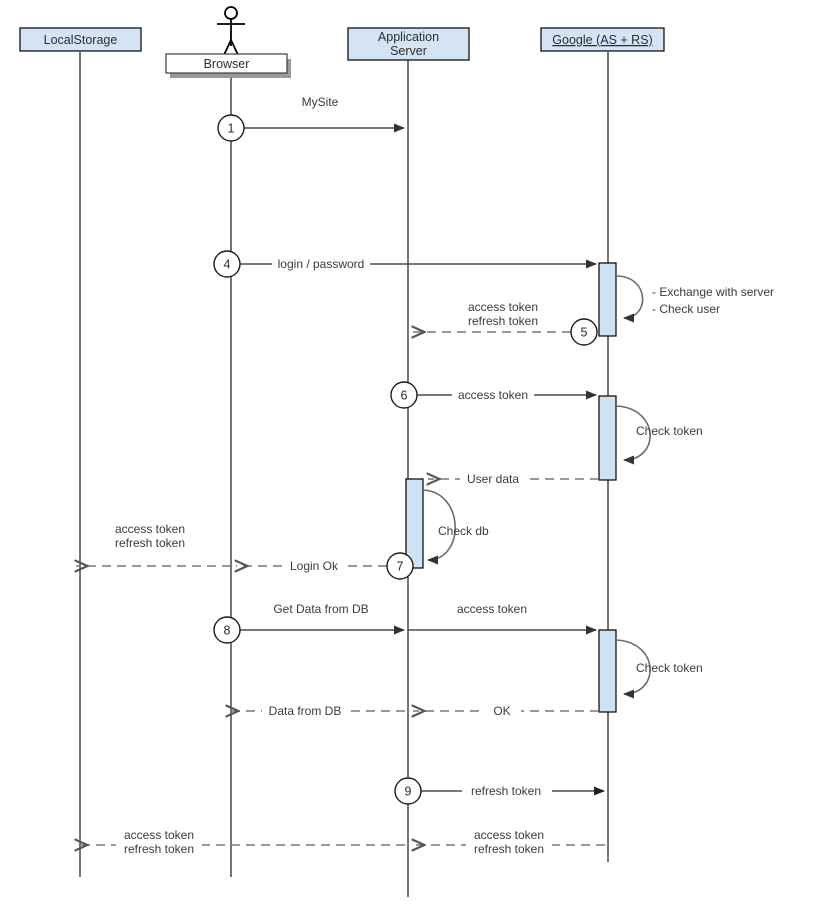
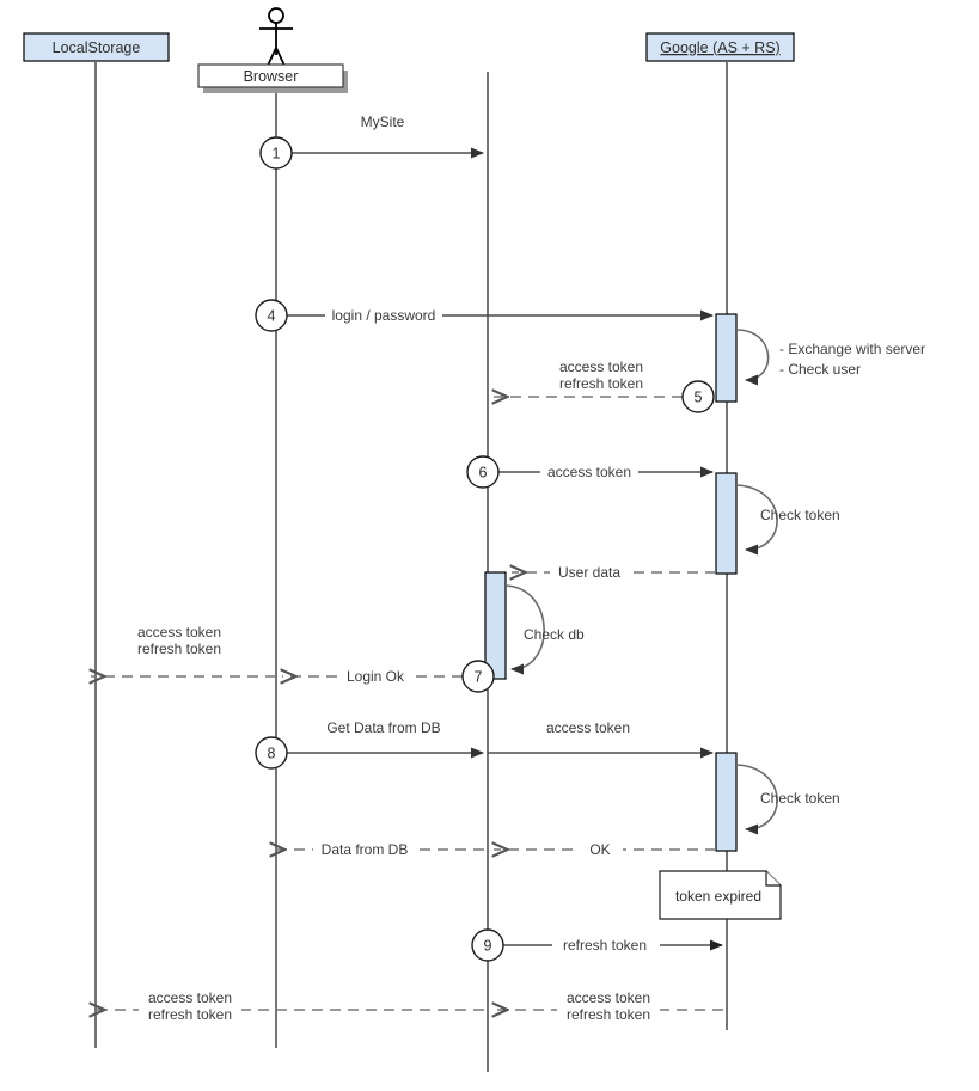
  LocalStorage
  Browser
- Application
- Server
  Google (AS + RS)
  MySite
  1
  login / password
  4
  - Exchange with server
  - Check user
  access token
  refresh token
  5
  access token
  6
  Check token
  User data
  Check db
  Login Ok
  access token
  refresh token
  7
  Get Data from DB
  8
  access token
  Check token
  OK
  Data from DB
+ token expired
  refresh token
  9
  access token
  refresh token
  access token
  refresh token
